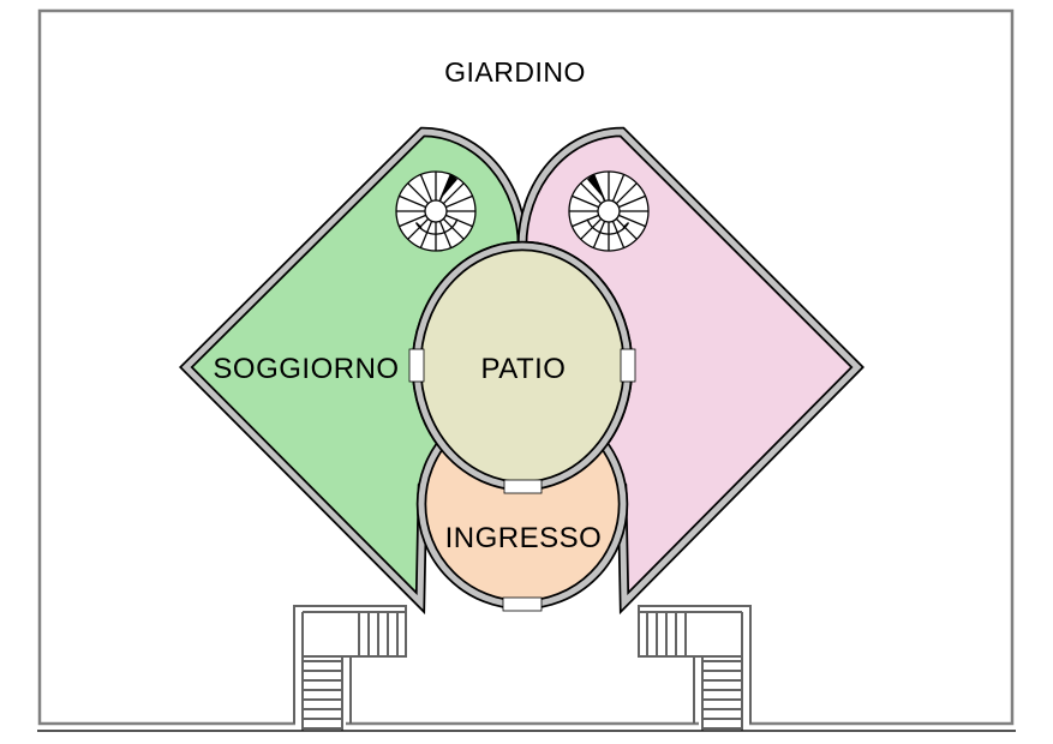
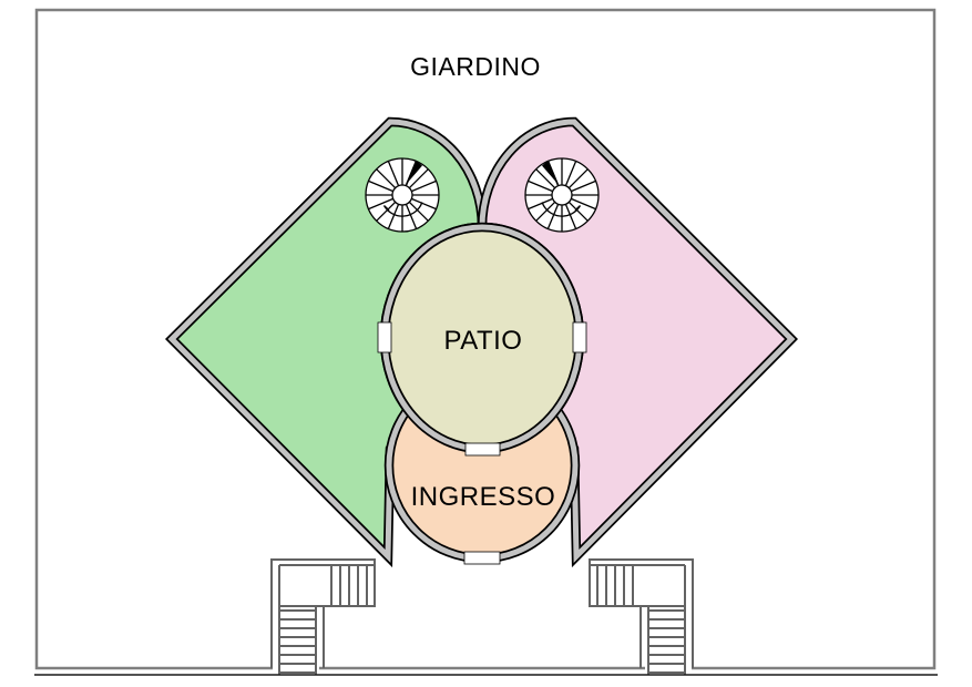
  GIARDINO
- SOGGIORNO
  PATIO
  INGRESSO
